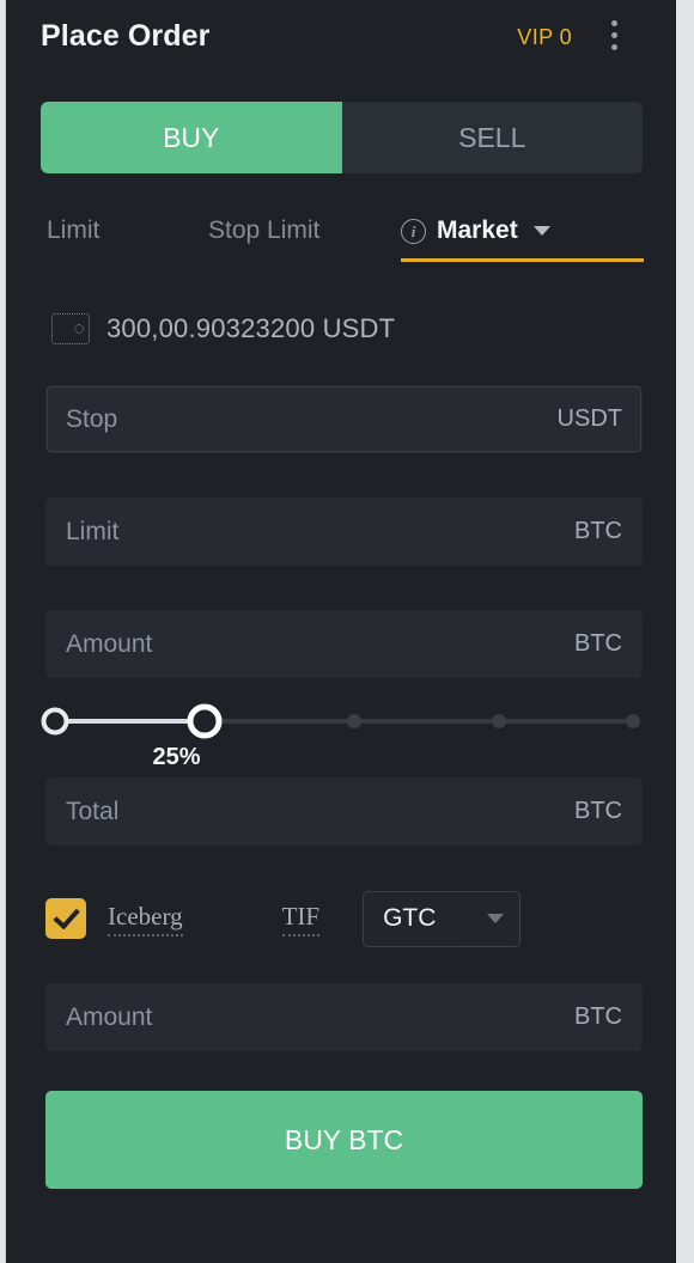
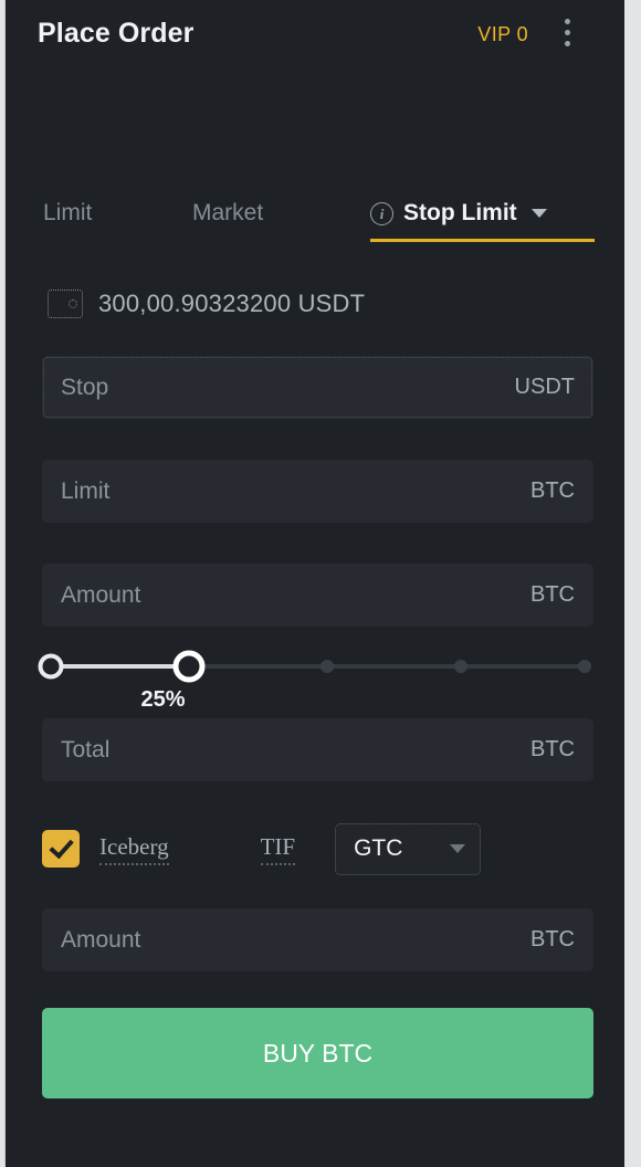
  Place Order
  VIP 0
- BUY
- SELL
  Limit
- Stop Limit
+ Market
  i
- Market
+ Stop Limit
  300,00.90323200 USDT
  Stop
  USDT
  Limit
  BTC
  Amount
  BTC
  25%
  Total
  BTC
  Iceberg
  TIF
  GTC
  Amount
  BTC
  BUY BTC
